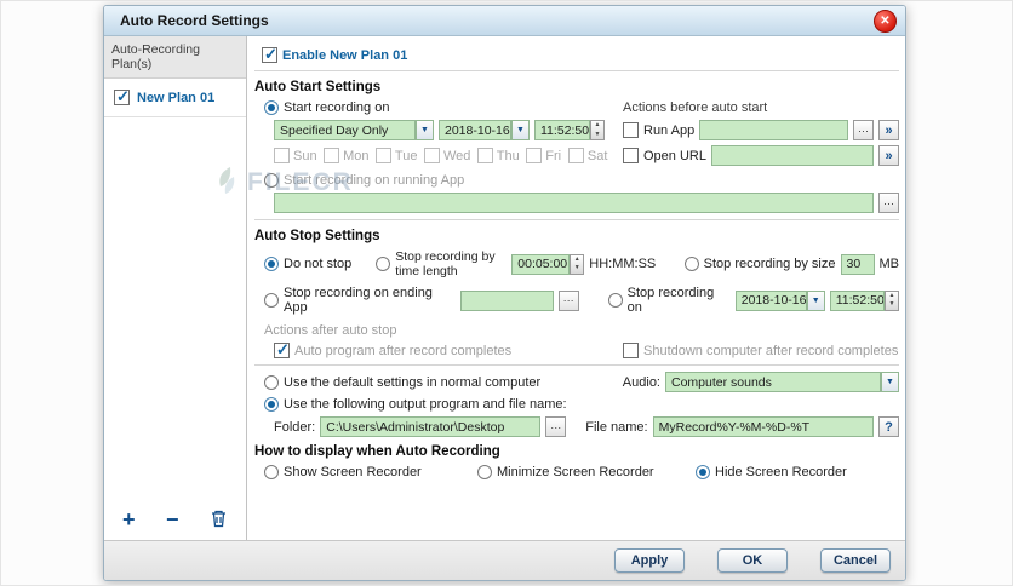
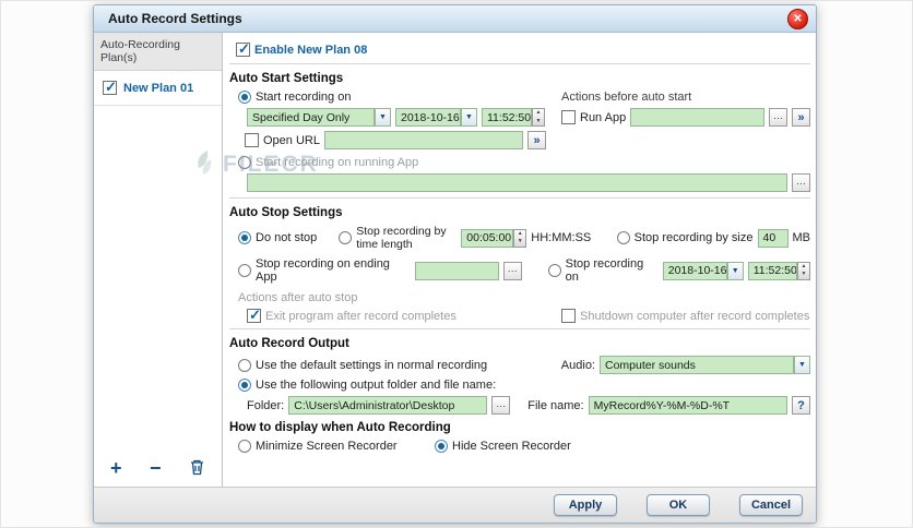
  Auto Record Settings
  ✕
  Auto-Recording Plan(s)
  New Plan 01
  +
  −
- Enable New Plan 01
+ Enable New Plan 08
  Auto Start Settings
  Start recording on
  Actions before auto start
  Specified Day Only
  2018-10-16
  11:52:50
  Run App
  ···
  »
- Sun
- Mon
- Tue
- Wed
- Thu
- Fri
- Sat
  Open URL
  »
  Start recording on running App
  ···
  Auto Stop Settings
  Do not stop
  Stop recording by time length
  00:05:00
  HH:MM:SS
  Stop recording by size
- 30
+ 40
  MB
  Stop recording on ending App
  ···
  Stop recording on
  2018-10-16
  11:52:50
  Actions after auto stop
- Auto program after record completes
+ Exit program after record completes
  Shutdown computer after record completes
+ Auto Record Output
- Use the default settings in normal computer
+ Use the default settings in normal recording
  Audio:
  Computer sounds
- Use the following output program and file name:
+ Use the following output folder and file name:
  Folder:
  C:\Users\Administrator\Desktop
  ···
  File name:
  MyRecord%Y-%M-%D-%T
  ?
  How to display when Auto Recording
- Show Screen Recorder
  Minimize Screen Recorder
  Hide Screen Recorder
  Apply
  OK
  Cancel
  FILECR
